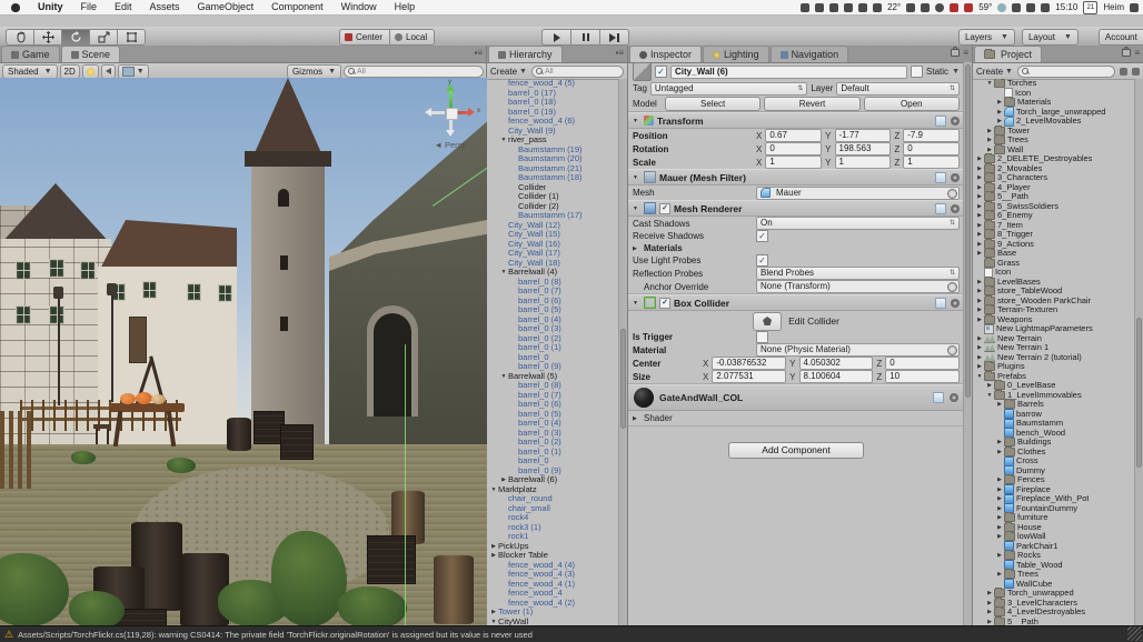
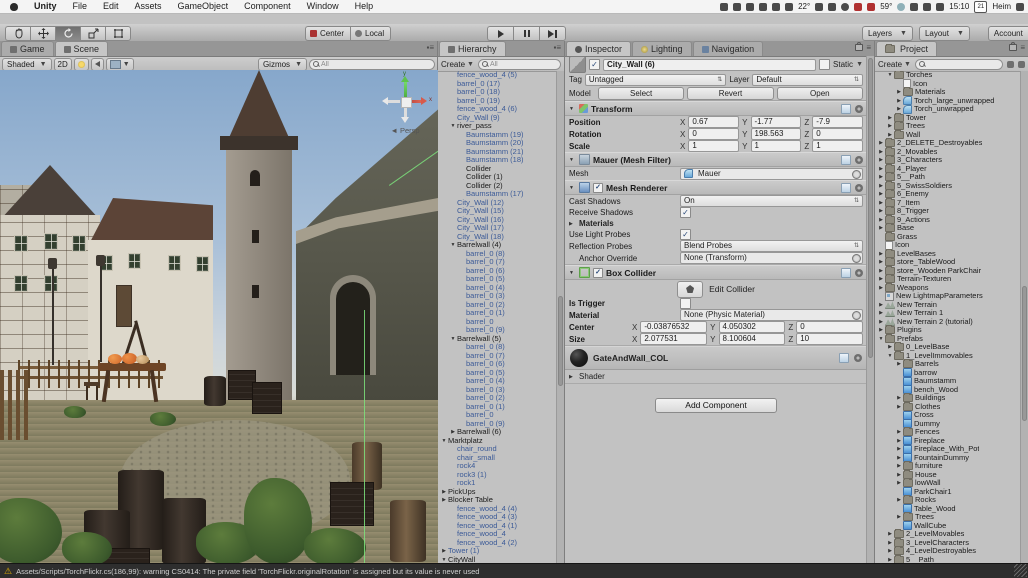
  Unity
  File
  Edit
  Assets
  GameObject
  Component
  Window
  Help
  22°
  59°
  15:10
  Heim
  Center
  Local
  Layers
  Layout
  Account
  Game
  Scene
  ▪≡
  Shaded
  2D
  Gizmos
  ◄ Persp
  Hierarchy
  ▪≡
  Create
  fence_wood_4 (5)
  barrel_0 (17)
  barrel_0 (18)
  barrel_0 (19)
  fence_wood_4 (6)
  City_Wall (9)
  river_pass
  Baumstamm (19)
  Baumstamm (20)
  Baumstamm (21)
  Baumstamm (18)
  Collider
  Collider (1)
  Collider (2)
  Baumstamm (17)
  City_Wall (12)
  City_Wall (15)
  City_Wall (16)
  City_Wall (17)
  City_Wall (18)
  Barrelwall (4)
  barrel_0 (8)
  barrel_0 (7)
  barrel_0 (6)
  barrel_0 (5)
  barrel_0 (4)
  barrel_0 (3)
  barrel_0 (2)
  barrel_0 (1)
  barrel_0
  barrel_0 (9)
  Barrelwall (5)
  barrel_0 (8)
  barrel_0 (7)
  barrel_0 (6)
  barrel_0 (5)
  barrel_0 (4)
  barrel_0 (3)
  barrel_0 (2)
  barrel_0 (1)
  barrel_0
  barrel_0 (9)
  Barrelwall (6)
  Marktplatz
  chair_round
  chair_small
  rock4
  rock3 (1)
  rock1
  PickUps
  Blocker Table
  fence_wood_4 (4)
  fence_wood_4 (3)
  fence_wood_4 (1)
  fence_wood_4
  fence_wood_4 (2)
  Tower (1)
  CityWall
  Inspector
  Lighting
  Navigation
  ≡
  ✓
  City_Wall (6)
  Static
  Tag
  Untagged
  Layer
  Default
  Model
  Select
  Revert
  Open
  Transform
  Position
  X
  0.67
  Y
  -1.77
  Z
  -7.9
  Rotation
  X
  0
  Y
  198.563
  Z
  0
  Scale
  X
  1
  Y
  1
  Z
  1
  Mauer (Mesh Filter)
  Mesh
  Mauer
  Mesh Renderer
  Cast Shadows
  On
  Receive Shadows
  ✓
  Materials
  Use Light Probes
  ✓
  Reflection Probes
  Blend Probes
  Anchor Override
  None (Transform)
  Box Collider
  Edit Collider
  Is Trigger
  Material
  None (Physic Material)
  Center
  X
  -0.03876532
  Y
  4.050302
  Z
  0
  Size
  X
  2.077531
  Y
  8.100604
  Z
  10
  GateAndWall_COL
  Shader
  Add Component
  Project
  ≡
  Create
  Torches
  Icon
  Materials
  Torch_large_unwrapped
- 2_LevelMovables
+ Torch_unwrapped
  Tower
  Trees
  Wall
  2_DELETE_Destroyables
  2_Movables
  3_Characters
  4_Player
  5__Path
  5_SwissSoldiers
  6_Enemy
  7_Item
  8_Trigger
  9_Actions
  Base
  Grass
  Icon
  LevelBases
  store_TableWood
  store_Wooden ParkChair
  Terrain-Texturen
  Weapons
  New LightmapParameters
  New Terrain
  New Terrain 1
  New Terrain 2 (tutorial)
  Plugins
  Prefabs
  0_LevelBase
  1_LevelImmovables
  Barrels
  barrow
  Baumstamm
  bench_Wood
  Buildings
  Clothes
  Cross
  Dummy
  Fences
  Fireplace
  Fireplace_With_Pot
  FountainDummy
  furniture
  House
  lowWall
  ParkChair1
  Rocks
  Table_Wood
  Trees
  WallCube
- Torch_unwrapped
+ 2_LevelMovables
  3_LevelCharacters
  4_LevelDestroyables
  5__Path
  ⚠
- Assets/Scripts/TorchFlickr.cs(119,28): warning CS0414: The private field 'TorchFlickr.originalRotation' is assigned but its value is never used
+ Assets/Scripts/TorchFlickr.cs(186,99): warning CS0414: The private field 'TorchFlickr.originalRotation' is assigned but its value is never used
